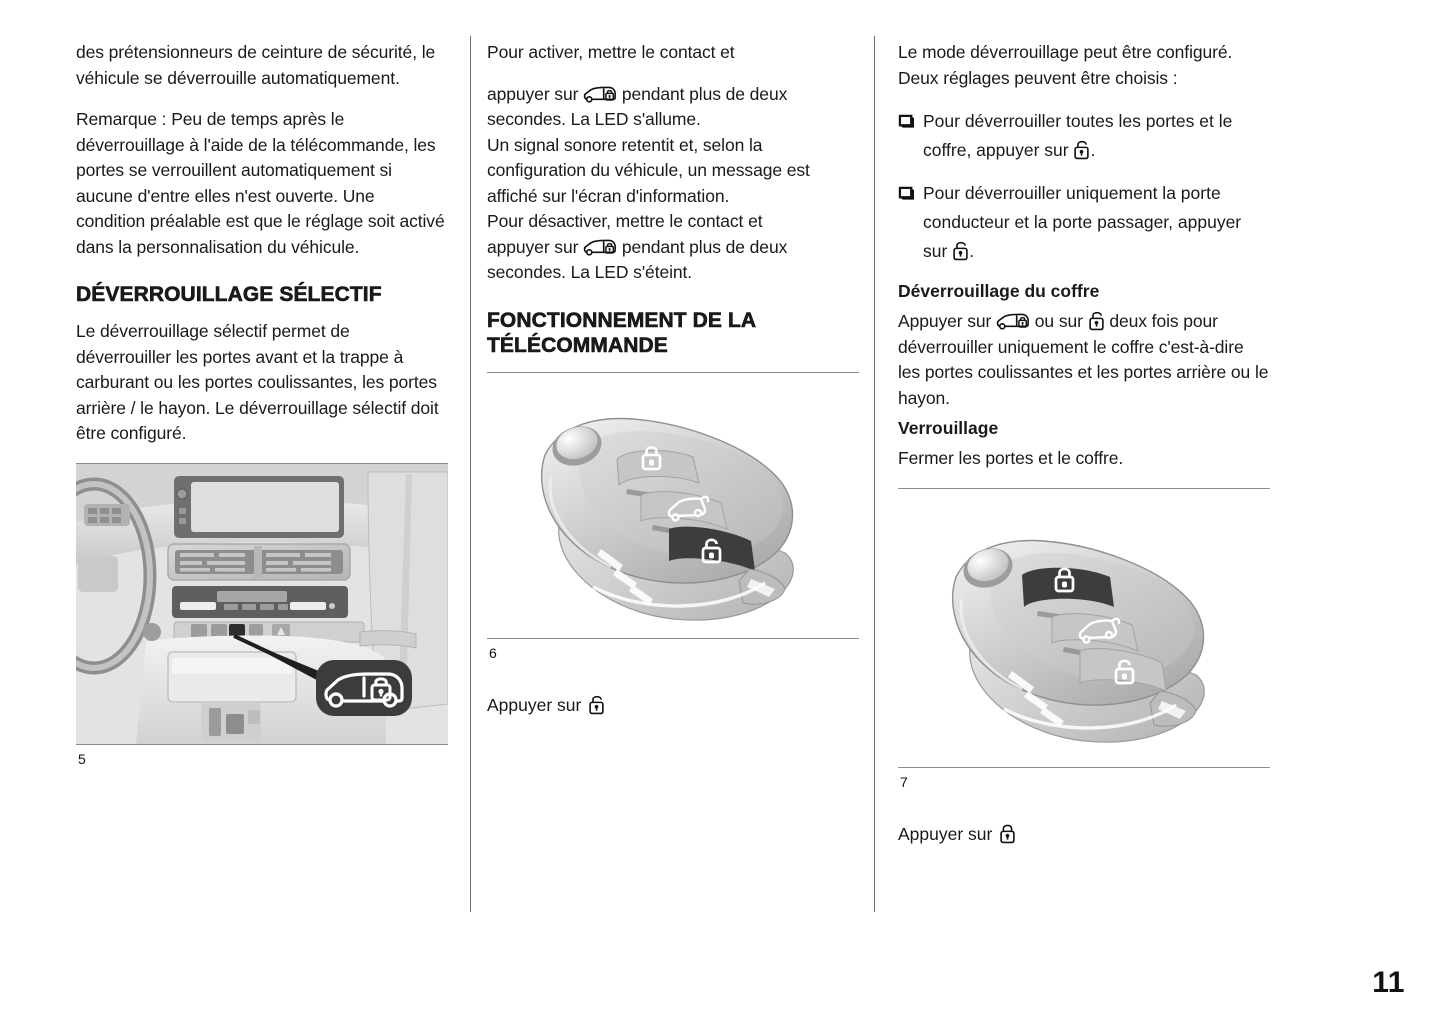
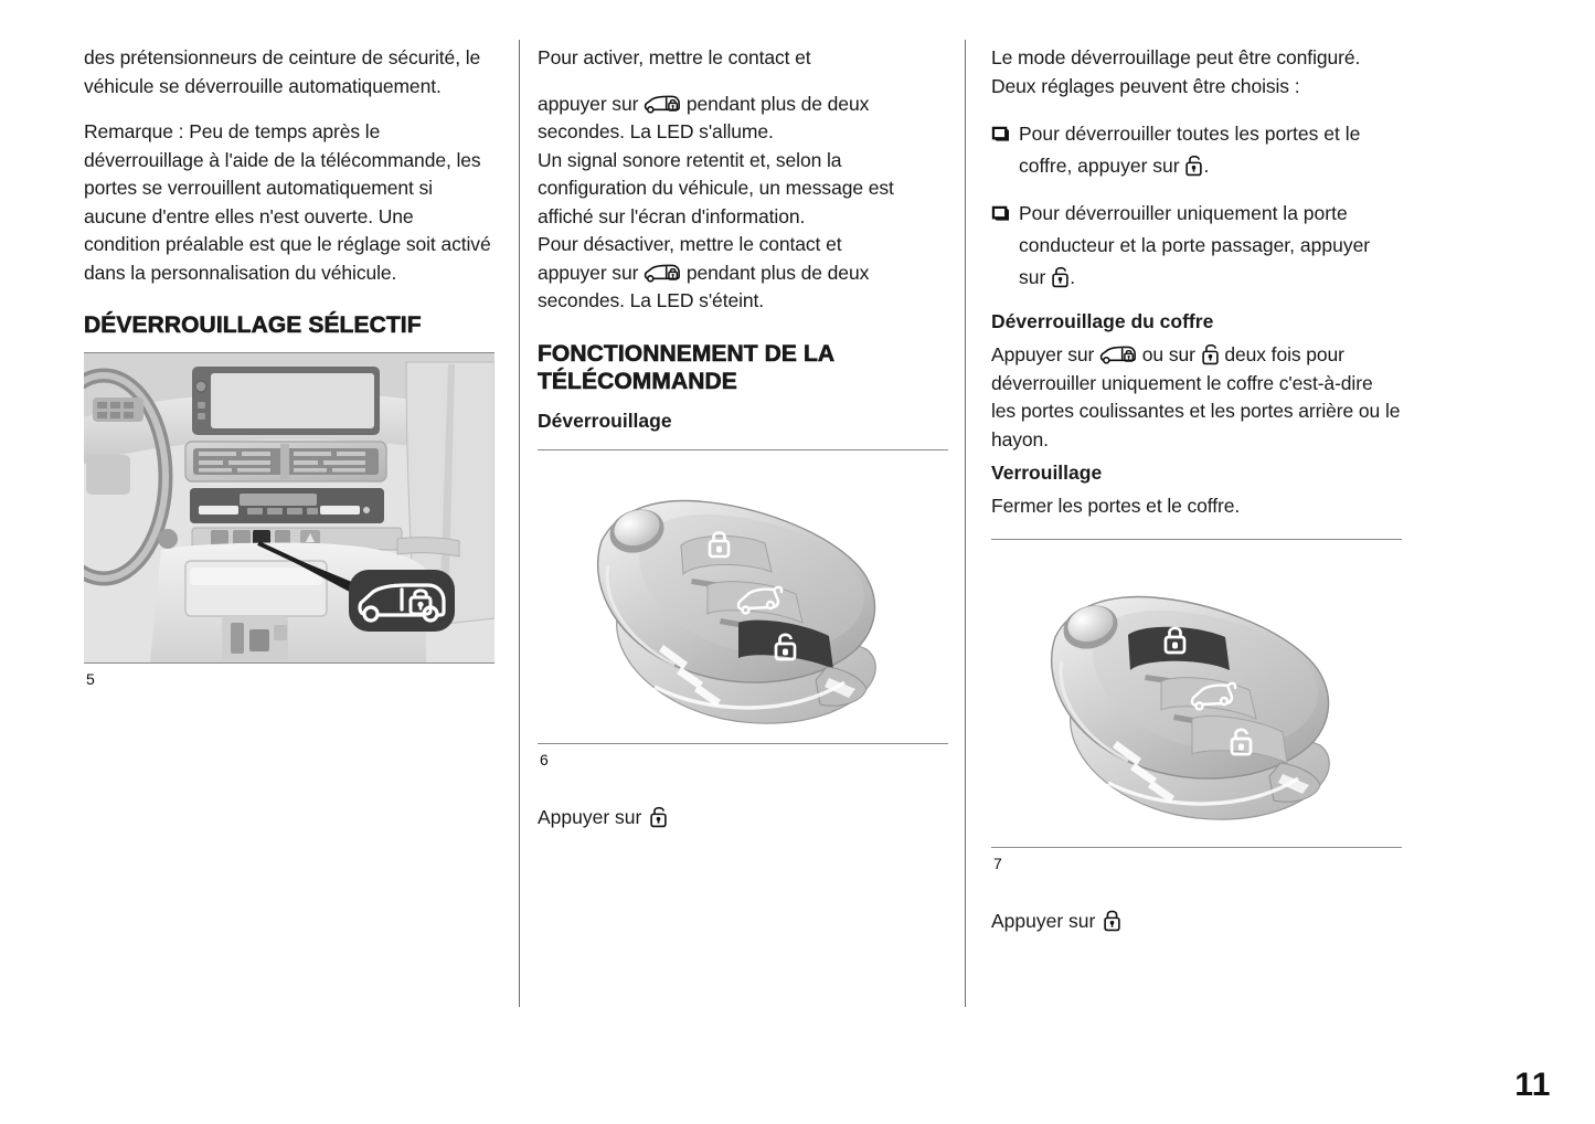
  des prétensionneurs de ceinture de sécurité, le véhicule se déverrouille automatiquement.
  Remarque : Peu de temps après le déverrouillage à l'aide de la télécommande, les portes se verrouillent automatiquement si aucune d'entre elles n'est ouverte. Une condition préalable est que le réglage soit activé dans la personnalisation du véhicule.
  DÉVERROUILLAGE SÉLECTIF
- Le déverrouillage sélectif permet de déverrouiller les portes avant et la trappe à carburant ou les portes coulissantes, les portes arrière / le hayon. Le déverrouillage sélectif doit être configuré.
  5
  Pour activer, mettre le contact et
  appuyer sur pendant plus de deux secondes. La LED s'allume.
  Un signal sonore retentit et, selon la configuration du véhicule, un message est affiché sur l'écran d'information.
  Pour désactiver, mettre le contact et
  appuyer sur pendant plus de deux secondes. La LED s'éteint.
  FONCTIONNEMENT DE LA TÉLÉCOMMANDE
+ Déverrouillage
  6
  Appuyer sur
  Le mode déverrouillage peut être configuré. Deux réglages peuvent être choisis :
  Pour déverrouiller toutes les portes et le coffre, appuyer sur .
  Pour déverrouiller uniquement la porte conducteur et la porte passager, appuyer sur .
  Déverrouillage du coffre
  Appuyer sur ou sur deux fois pour déverrouiller uniquement le coffre c'est-à-dire les portes coulissantes et les portes arrière ou le hayon.
  Verrouillage
  Fermer les portes et le coffre.
  7
  Appuyer sur
  11
